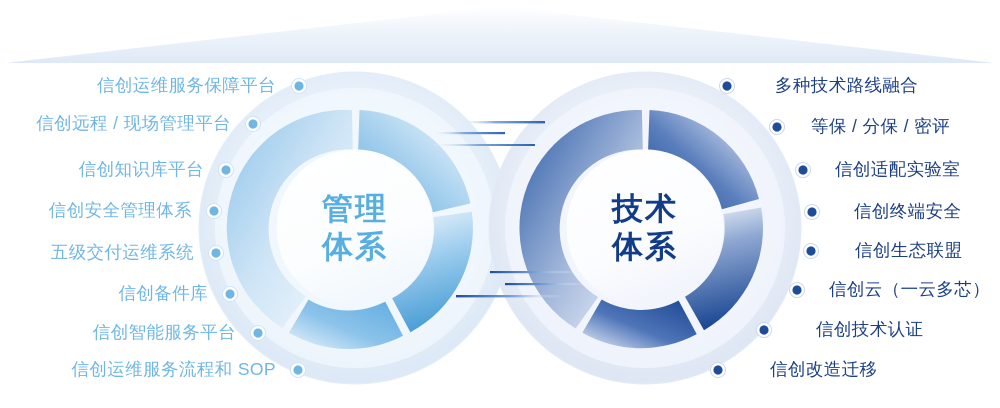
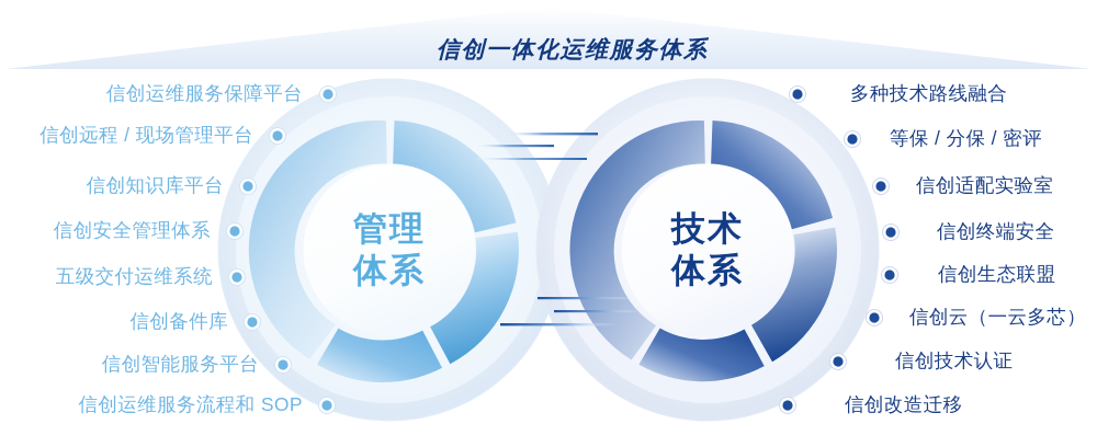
+ 信创一体化运维服务体系
  管理
  体系
  技术
  体系
  信创运维服务保障平台
  信创远程 / 现场管理平台
  信创知识库平台
  信创安全管理体系
  五级交付运维系统
  信创备件库
  信创智能服务平台
  信创运维服务流程和 SOP
  多种技术路线融合
  等保 / 分保 / 密评
  信创适配实验室
  信创终端安全
  信创生态联盟
  信创云（一云多芯）
  信创技术认证
  信创改造迁移
